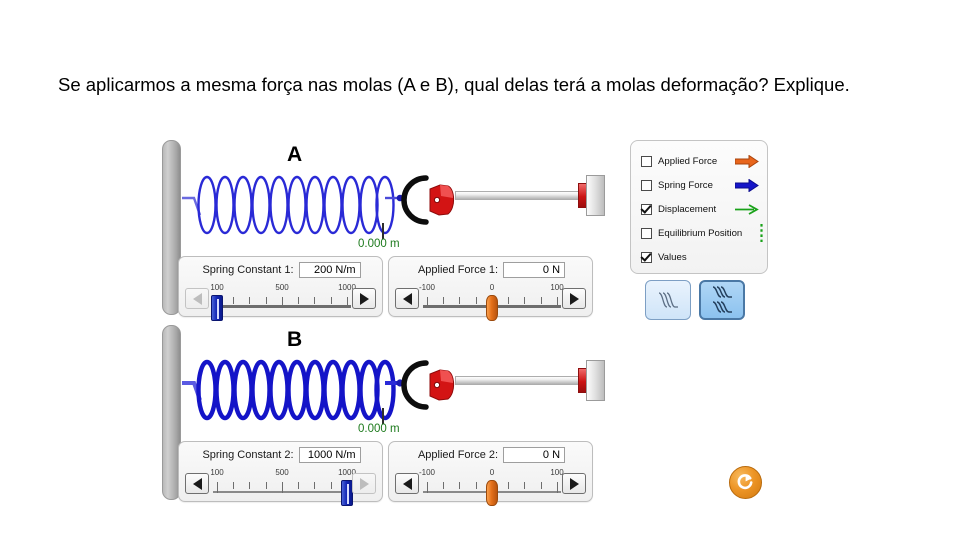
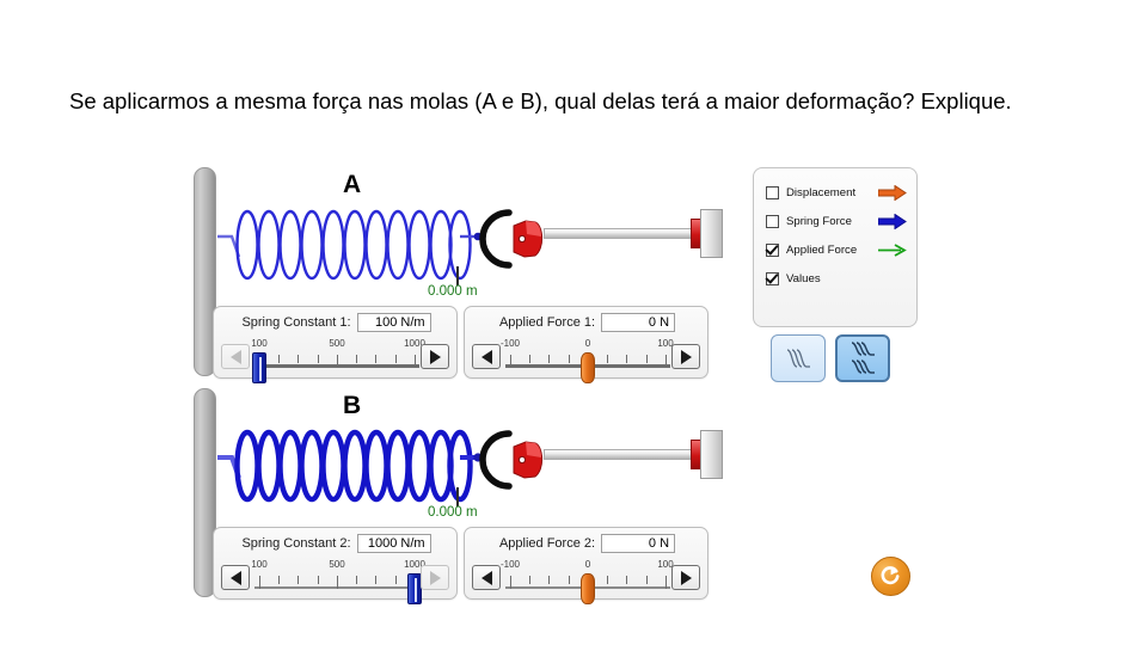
- Se aplicarmos a mesma força nas molas (A e B), qual delas terá a molas deformação? Explique.
+ Se aplicarmos a mesma força nas molas (A e B), qual delas terá a maior deformação? Explique.
  A
  0.000 m
  Spring Constant 1:
- 200 N/m
+ 100 N/m
  100
  500
  100
  Applied Force 1:
  0 N
  -100
  0
  100
  B
  0.000 m
  Spring Constant 2:
  1000 N/m
  100
  500
  100
  Applied Force 2:
  0 N
  -100
  0
  100
- Applied Force
+ Displacement
  Spring Force
- Displacement
+ Applied Force
- Equilibrium Position
  Values
